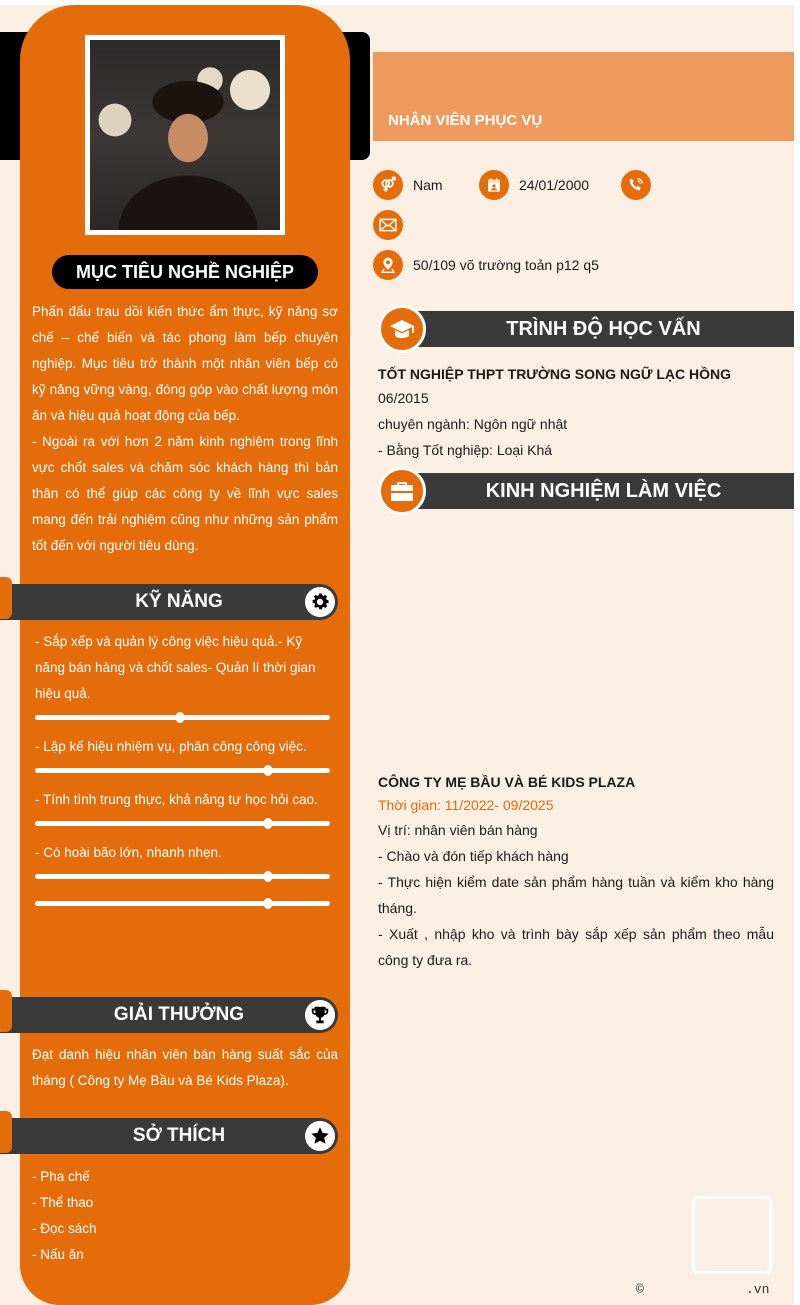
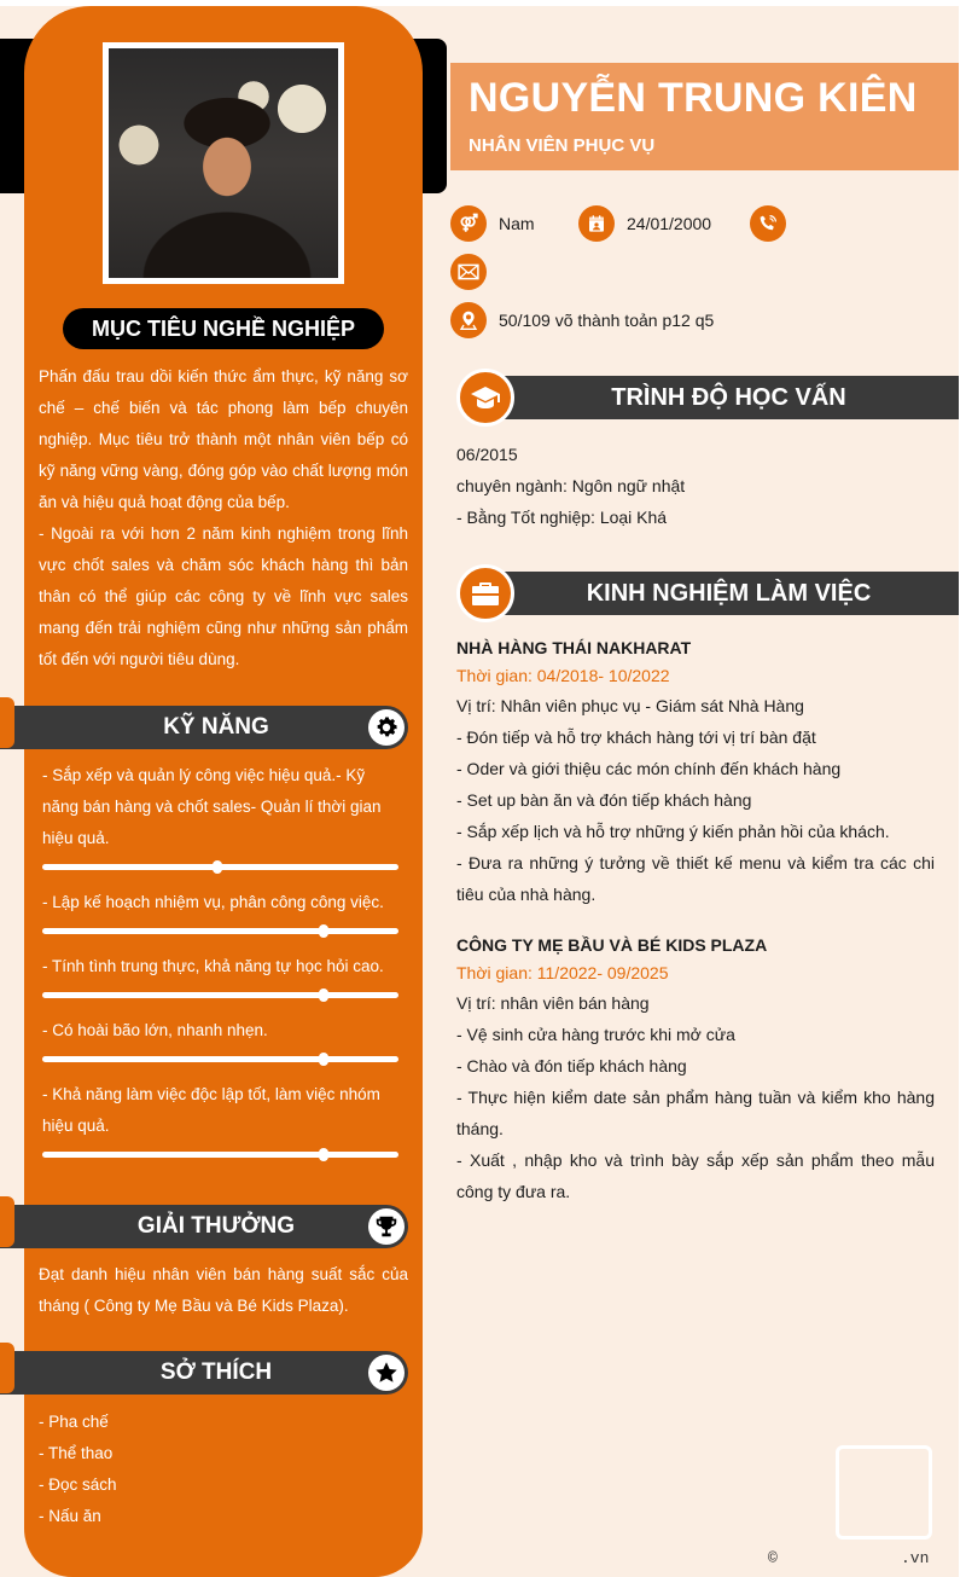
  MỤC TIÊU NGHỀ NGHIỆP
  Phấn đấu trau dồi kiến thức ẩm thực, kỹ năng sơ chế – chế biến và tác phong làm bếp chuyên nghiệp. Mục tiêu trở thành một nhân viên bếp có kỹ năng vững vàng, đóng góp vào chất lượng món ăn và hiệu quả hoạt động của bếp.
  - Ngoài ra với hơn 2 năm kinh nghiệm trong lĩnh vực chốt sales và chăm sóc khách hàng thì bản thân có thể giúp các công ty về lĩnh vực sales mang đến trải nghiệm cũng như những sản phẩm tốt đến với người tiêu dùng.
  KỸ NĂNG
  - Sắp xếp và quản lý công việc hiệu quả.- Kỹ năng bán hàng và chốt sales- Quản lí thời gian hiệu quả.
- - Lập kế hiệu nhiệm vụ, phân công công việc.
+ - Lập kế hoạch nhiệm vụ, phân công công việc.
  - Tính tình trung thực, khả năng tự học hỏi cao.
  - Có hoài bão lớn, nhanh nhẹn.
+ - Khả năng làm việc độc lập tốt, làm việc nhóm hiệu quả.
  GIẢI THƯỞNG
  Đạt danh hiệu nhân viên bán hàng suất sắc của tháng ( Công ty Mẹ Bầu và Bé Kids Plaza).
  SỞ THÍCH
  - Pha chế
  - Thể thao
  - Đọc sách
  - Nấu ăn
+ NGUYỄN TRUNG KIÊN
  NHÂN VIÊN PHỤC VỤ
  Nam
  24/01/2000
- 50/109 võ trường toản p12 q5
+ 50/109 võ thành toản p12 q5
  TRÌNH ĐỘ HỌC VẤN
- TỐT NGHIỆP THPT TRƯỜNG SONG NGỮ LẠC HỒNG
  06/2015
  chuyên ngành: Ngôn ngữ nhật
  - Bằng Tốt nghiệp: Loại Khá
  KINH NGHIỆM LÀM VIỆC
+ NHÀ HÀNG THÁI NAKHARAT
+ Thời gian: 04/2018- 10/2022
+ Vị trí: Nhân viên phục vụ - Giám sát Nhà Hàng
+ - Đón tiếp và hỗ trợ khách hàng tới vị trí bàn đặt
+ - Oder và giới thiệu các món chính đến khách hàng
+ - Set up bàn ăn và đón tiếp khách hàng
+ - Sắp xếp lịch và hỗ trợ những ý kiến phản hồi của khách.
+ - Đưa ra những ý tưởng về thiết kế menu và kiểm tra các chi tiêu của nhà hàng.
  CÔNG TY MẸ BẦU VÀ BÉ KIDS PLAZA
  Thời gian: 11/2022- 09/2025
  Vị trí: nhân viên bán hàng
+ - Vệ sinh cửa hàng trước khi mở cửa
  - Chào và đón tiếp khách hàng
  - Thực hiện kiểm date sản phẩm hàng tuần và kiểm kho hàng tháng.
  - Xuất , nhập kho và trình bày sắp xếp sản phẩm theo mẫu công ty đưa ra.
  ©
  .vn
